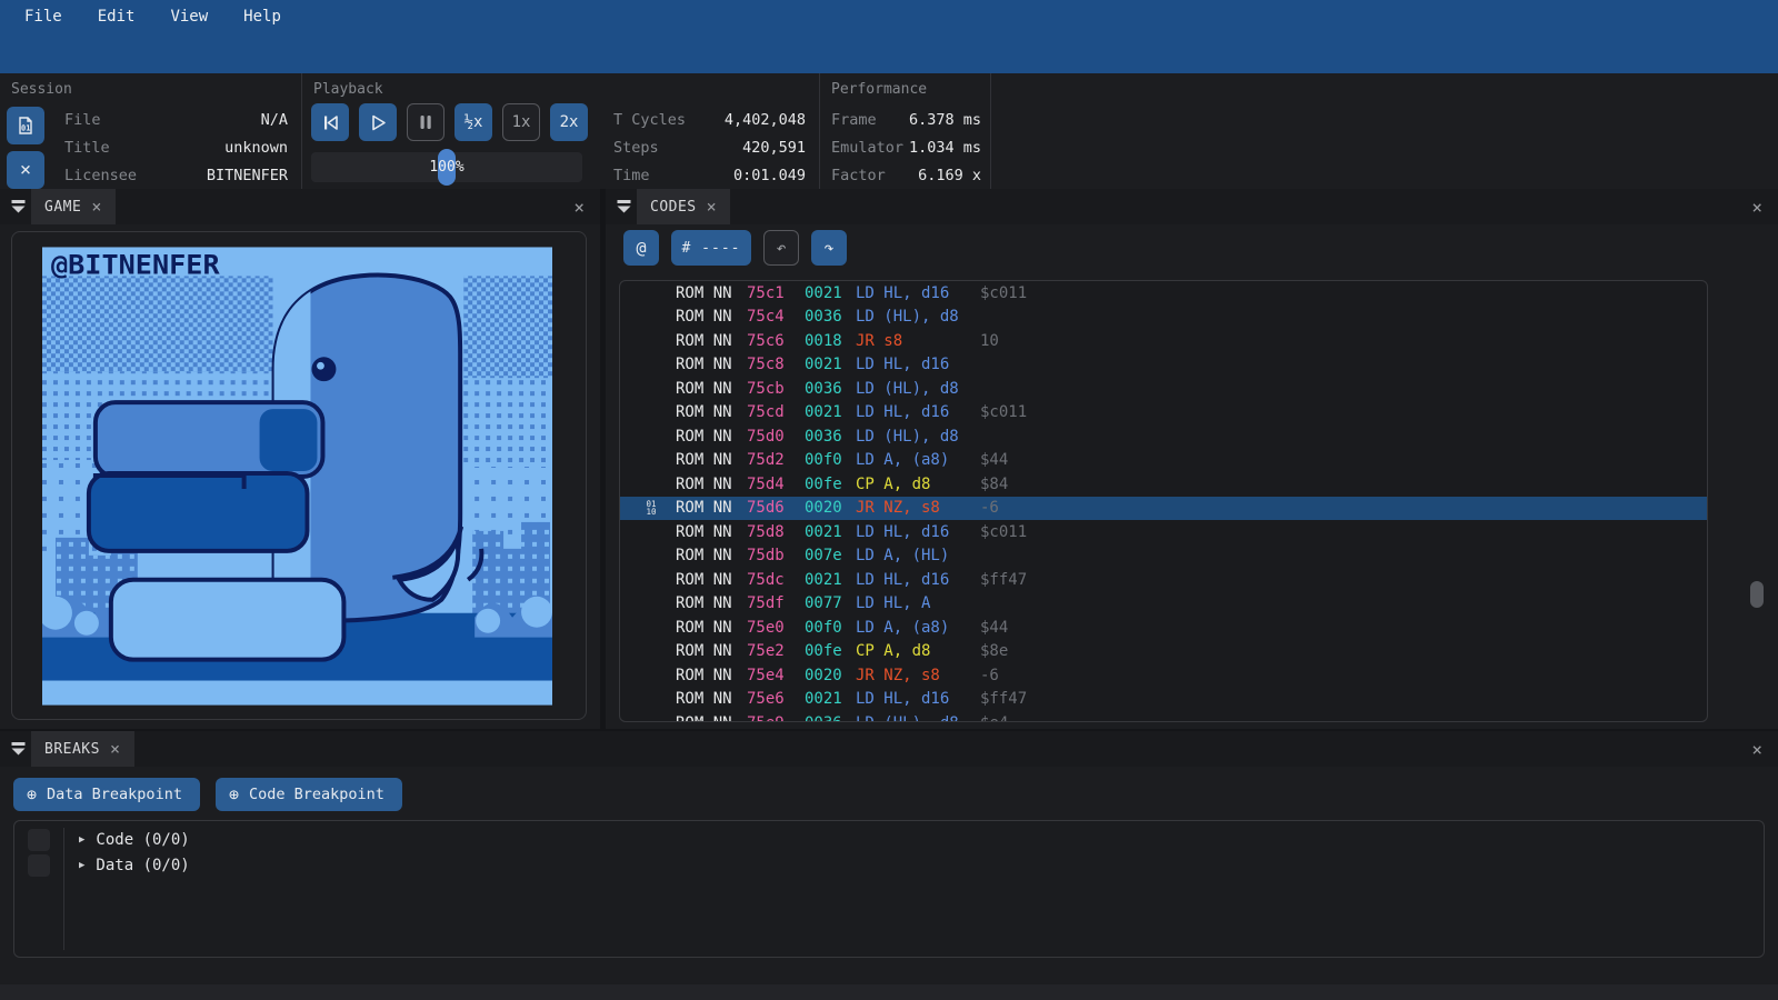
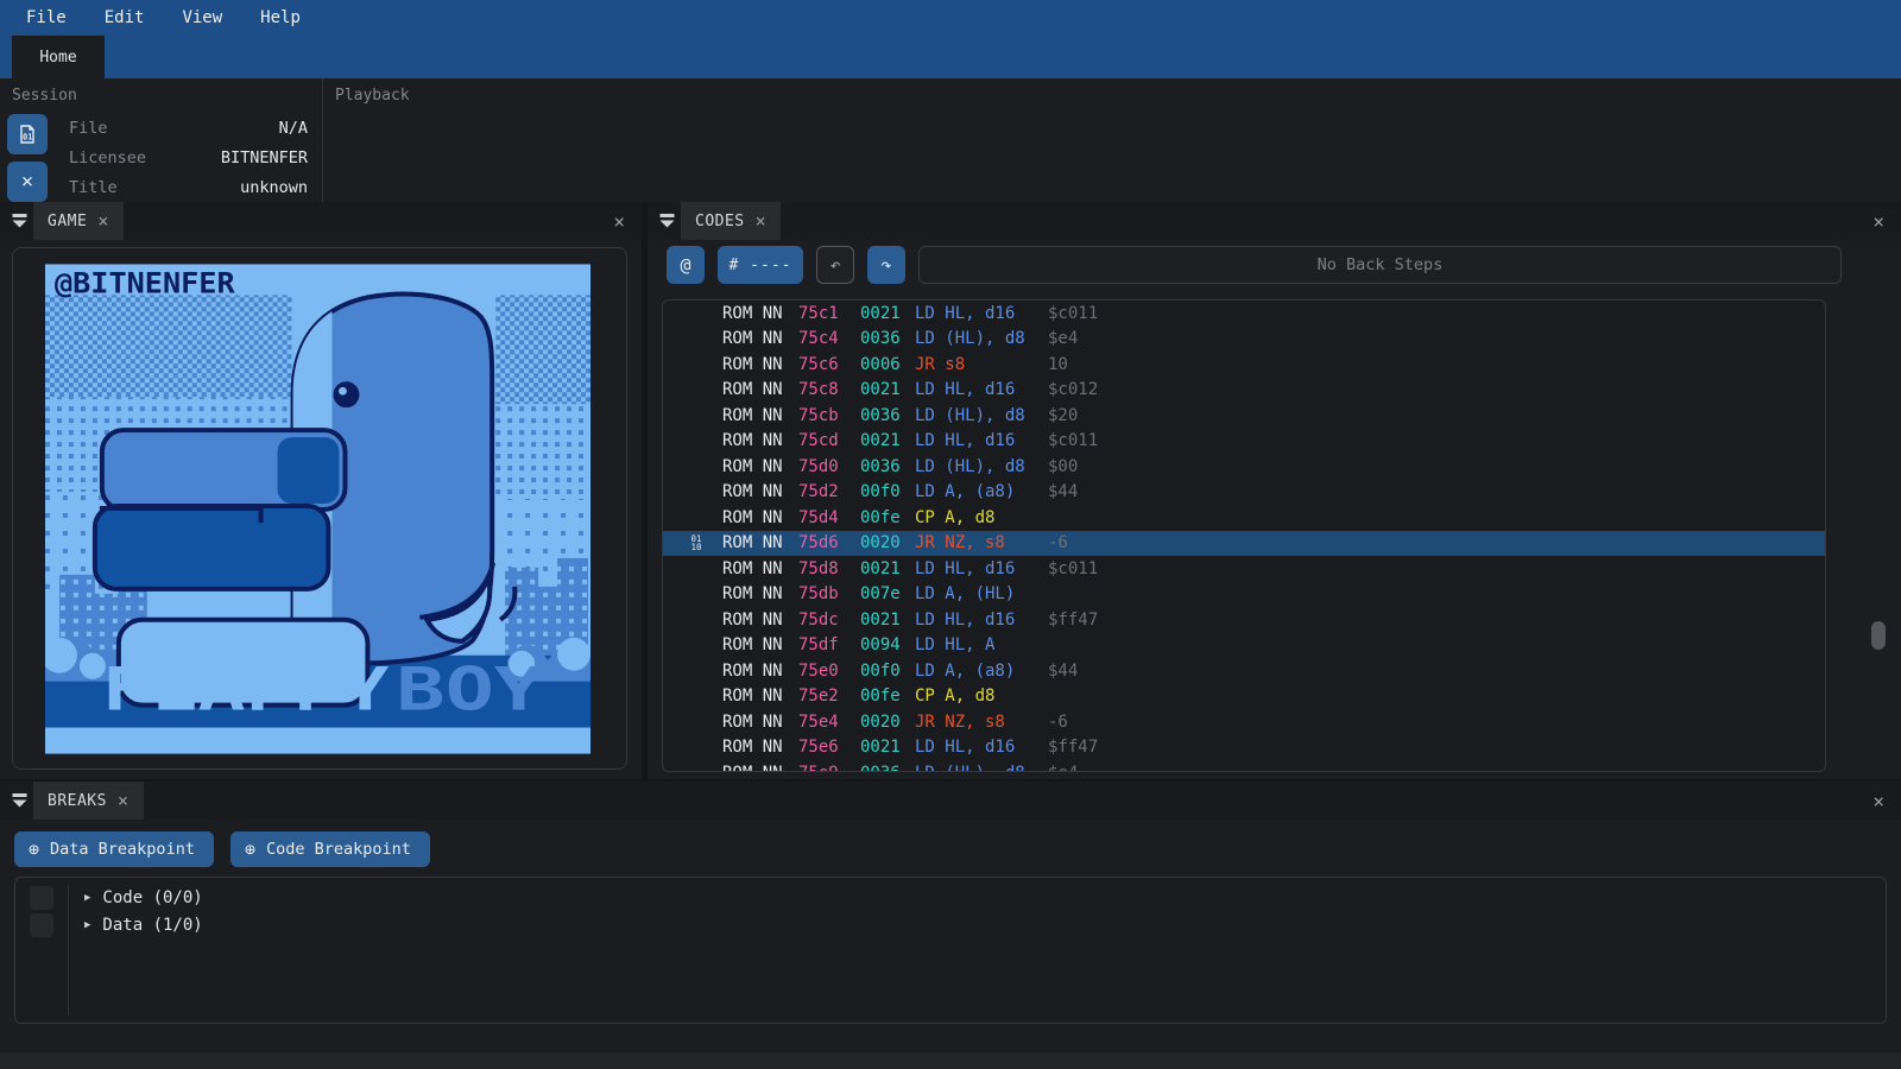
  File
  Edit
  View
  Help
+ Home
  Session
  01
  ×
  File
  N/A
- Title
+ Licensee
- unknown
+ BITNENFER
- Licensee
+ Title
- BITNENFER
+ unknown
  Playback
- ½x
- 1x
- 2x
- 100%
- T Cycles
- 4,402,048
- Steps
- 420,591
- Time
- 0:01.049
- Performance
- Frame
- 6.378 ms
- Emulator
- 1.034 ms
- Factor
- 6.169 x
  GAME
  ×
  ×
  @BITNENFER
+ FLAPPY
+ BOY
  CODES
  ×
  ×
  @
  # ----
  ↶
  ↷
+ No Back Steps
  ROM NN
  75c1
  0021
  LD HL, d16
  $c011
  ROM NN
  75c4
  0036
  LD (HL), d8
+ $e4
  ROM NN
  75c6
- 0018
+ 0006
  JR s8
  10
  ROM NN
  75c8
  0021
  LD HL, d16
+ $c012
  ROM NN
  75cb
  0036
  LD (HL), d8
+ $20
  ROM NN
  75cd
  0021
  LD HL, d16
  $c011
  ROM NN
  75d0
  0036
  LD (HL), d8
+ $00
  ROM NN
  75d2
  00f0
  LD A, (a8)
  $44
  ROM NN
  75d4
  00fe
  CP A, d8
- $84
  01
  10
  ROM NN
  75d6
  0020
  JR NZ, s8
  -6
  ROM NN
  75d8
  0021
  LD HL, d16
  $c011
  ROM NN
  75db
  007e
  LD A, (HL)
  ROM NN
  75dc
  0021
  LD HL, d16
  $ff47
  ROM NN
  75df
- 0077
+ 0094
  LD HL, A
  ROM NN
  75e0
  00f0
  LD A, (a8)
  $44
  ROM NN
  75e2
  00fe
  CP A, d8
- $8e
  ROM NN
  75e4
  0020
  JR NZ, s8
  -6
  ROM NN
  75e6
  0021
  LD HL, d16
  $ff47
  BREAKS
  ×
  ×
  ⊕
  Data Breakpoint
  ⊕
  Code Breakpoint
  ▶
  Code (0/0)
  ▶
- Data (0/0)
+ Data (1/0)
